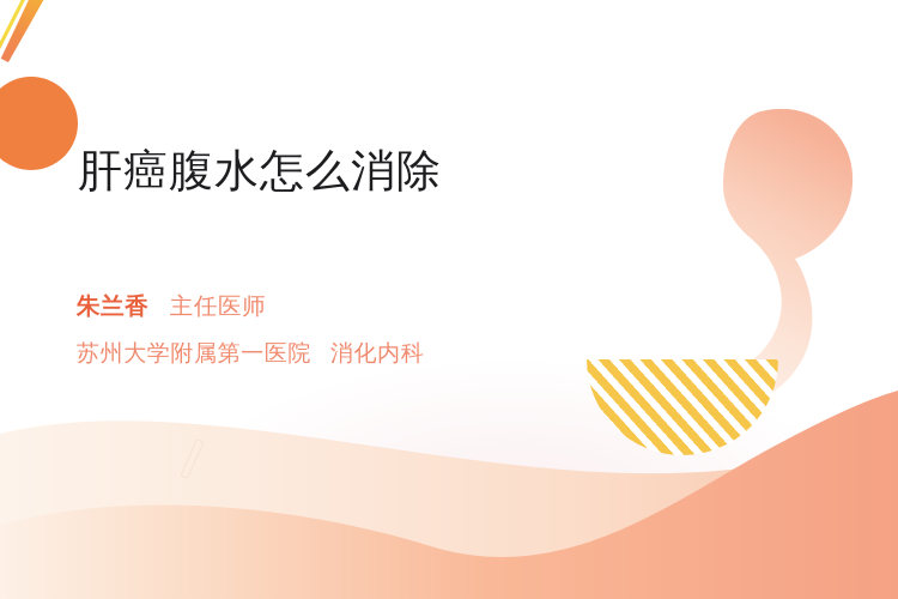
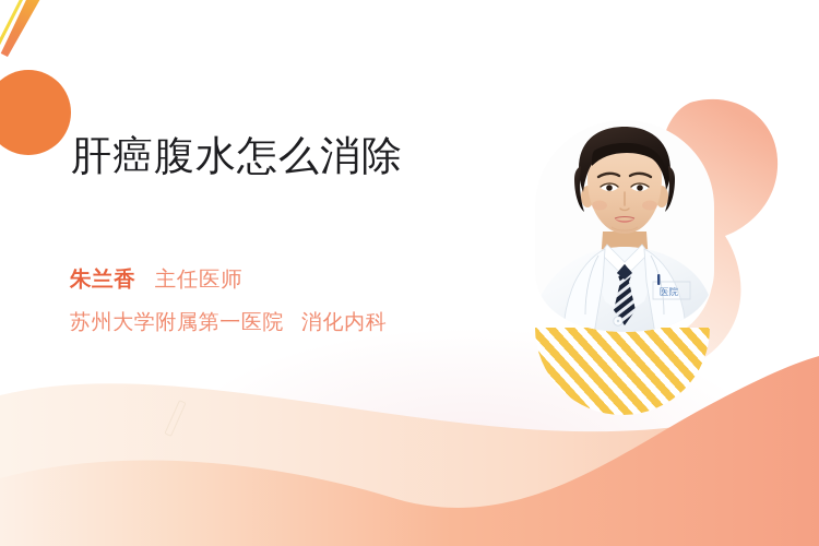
  肝癌腹水怎么消除
  朱兰香 主任医师
  苏州大学附属第一医院 消化内科
+ 医院
